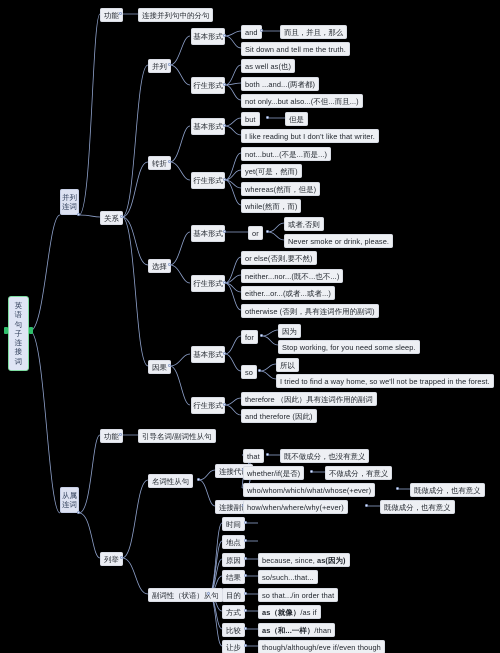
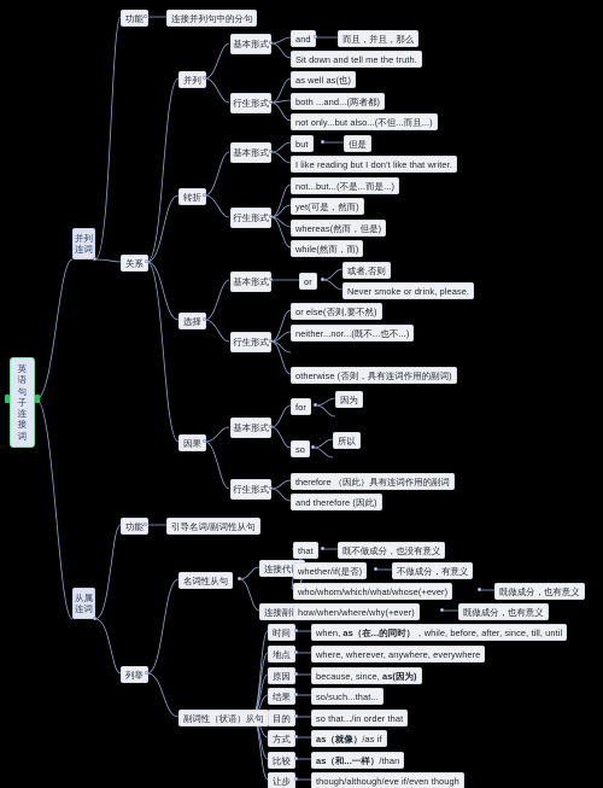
  英语句子连接词
  并列连词
  功能
  连接并列句中的分句
  关系
  并列
  基本形式
  and
  而且，并且，那么
  Sit down and tell me the truth.
  行生形式
  as well as(也)
  both ...and...(两者都)
  not only...but also...(不但...而且...)
  转折
  基本形式
  but
  但是
  I like reading but I don't like that writer.
  行生形式
  not...but...(不是...而是...)
  yet(可是，然而)
  whereas(然而，但是)
  while(然而，而)
  选择
  基本形式
  or
  或者,否则
  Never smoke or drink, please.
  行生形式
  or else(否则,要不然)
  neither...nor...(既不...也不...)
- either...or...(或者...或者...)
  otherwise (否则，具有连词作用的副词)
  因果
  基本形式
  for
  因为
- Stop working, for you need some sleep.
  so
  所以
- I tried to find a way home, so we'll not be trapped in the forest.
  行生形式
  therefore （因此）具有连词作用的副词
  and therefore (因此)
  从属连词
  功能
  引导名词/副词性从句
  列举
  名词性从句
  连接代
  that
  既不做成分，也没有意义
  whether/if(是否)
  不做成分，有意义
  who/whom/which/what/whose(+ever)
  既做成分，也有意义
  连接副
  how/when/where/why(+ever)
  既做成分，也有意义
  副词性（状语）从句
  时间
+ when, as（在...的同时），while, before, after, since, till, until
  地点
+ where, wherever, anywhere, everywhere
  原因
  because, since, as(因为)
  结果
  so/such...that...
  目的
  so that.../in order that
  方式
  as（就像）/as if
  比较
  as（和...一样）/than
  让步
  though/although/eve if/even though
